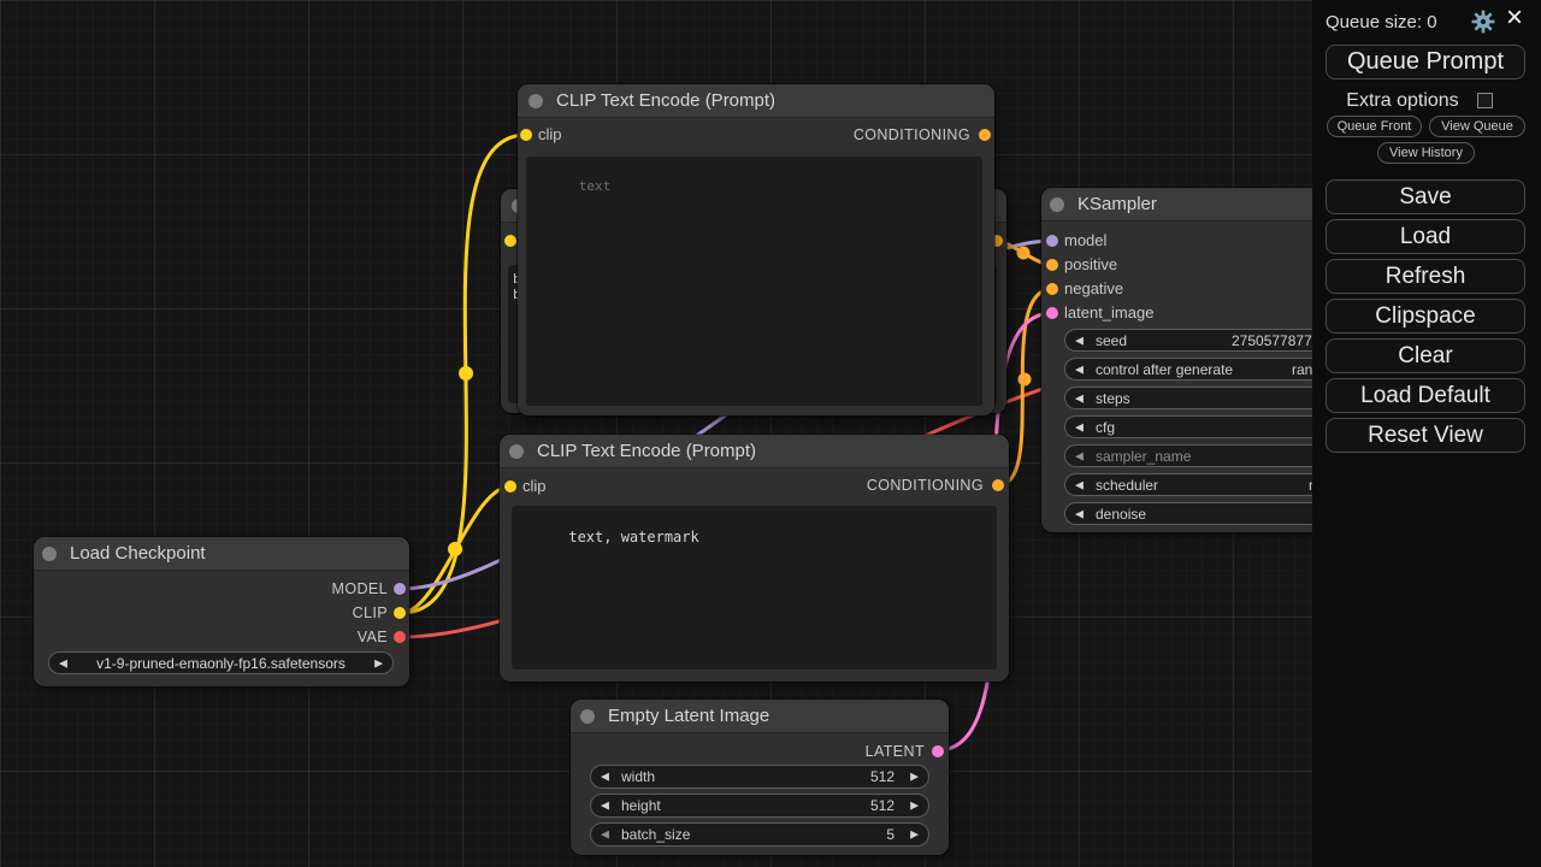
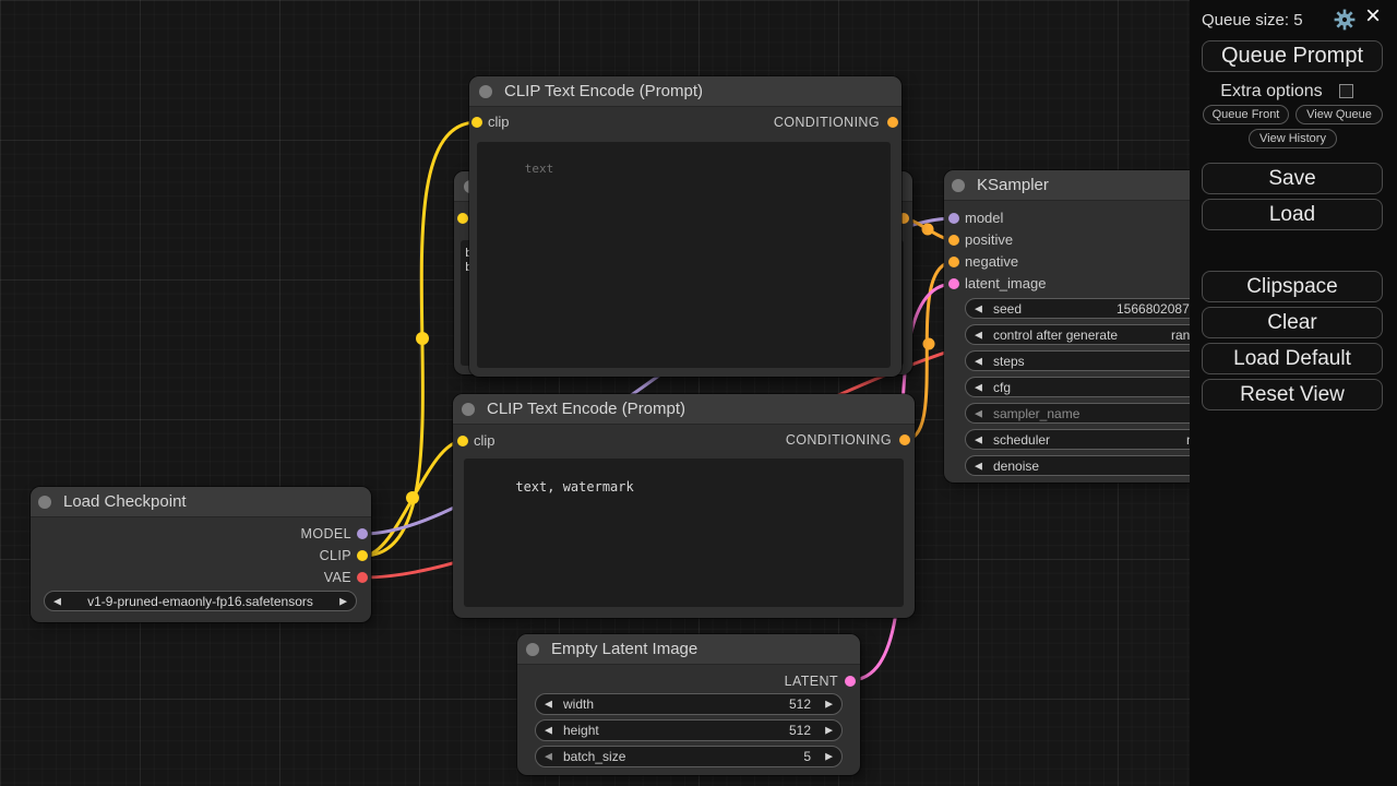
  CLIP Text Encode (Prompt)
  clip
  CONDITIONING
  text
  CLIP Text Encode (Prompt)
  clip
  CONDITIONING
  text, watermark
  Load Checkpoint
  MODEL
  CLIP
  VAE
  ◀
  v1-9-pruned-emaonly-fp16.safetensors
  ▶
  Empty Latent Image
  LATENT
  ◀
  width
  512
  ▶
  ◀
  height
  512
  ▶
  ◀
  batch_size
  5
  ▶
  KSampler
  model
  positive
  negative
  latent_image
  ◀
  seed
- 2750577877
+ 1566802087
  ◀
  control after generate
  ran
  ◀
  steps
  ◀
  cfg
  ◀
  sampler_name
  ◀
  scheduler
  ◀
  denoise
- Queue size: 0
+ Queue size: 5
  ×
  Queue Prompt
  Extra options
  Queue Front
  View Queue
  View History
  Save
  Load
- Refresh
  Clipspace
  Clear
  Load Default
  Reset View
